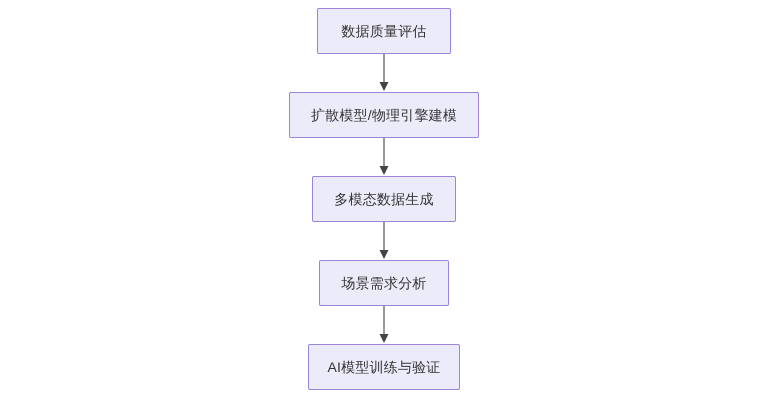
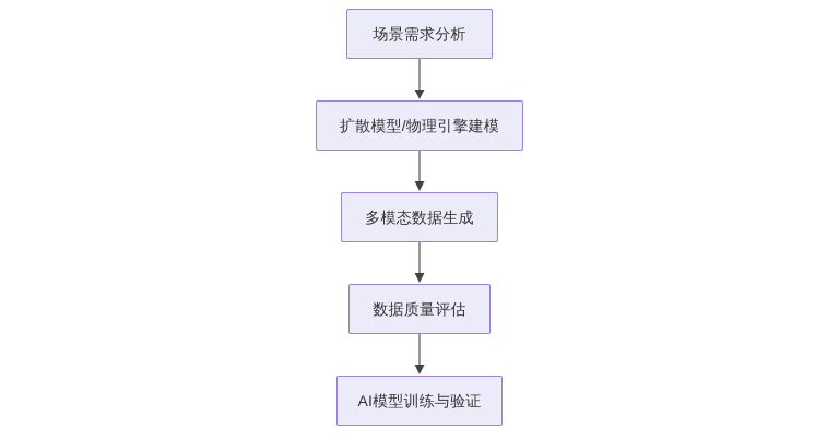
- 数据质量评估
+ 场景需求分析
  扩散模型/物理引擎建模
  多模态数据生成
- 场景需求分析
+ 数据质量评估
  AI模型训练与验证
